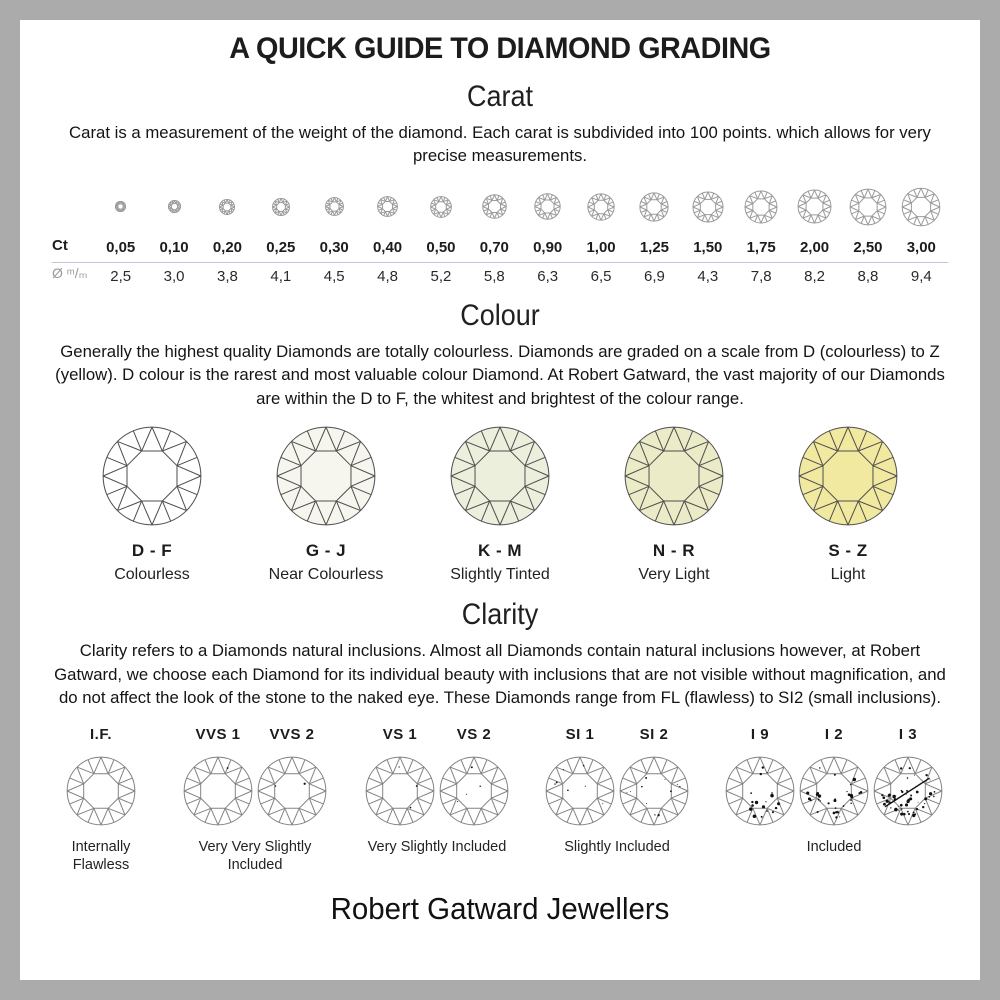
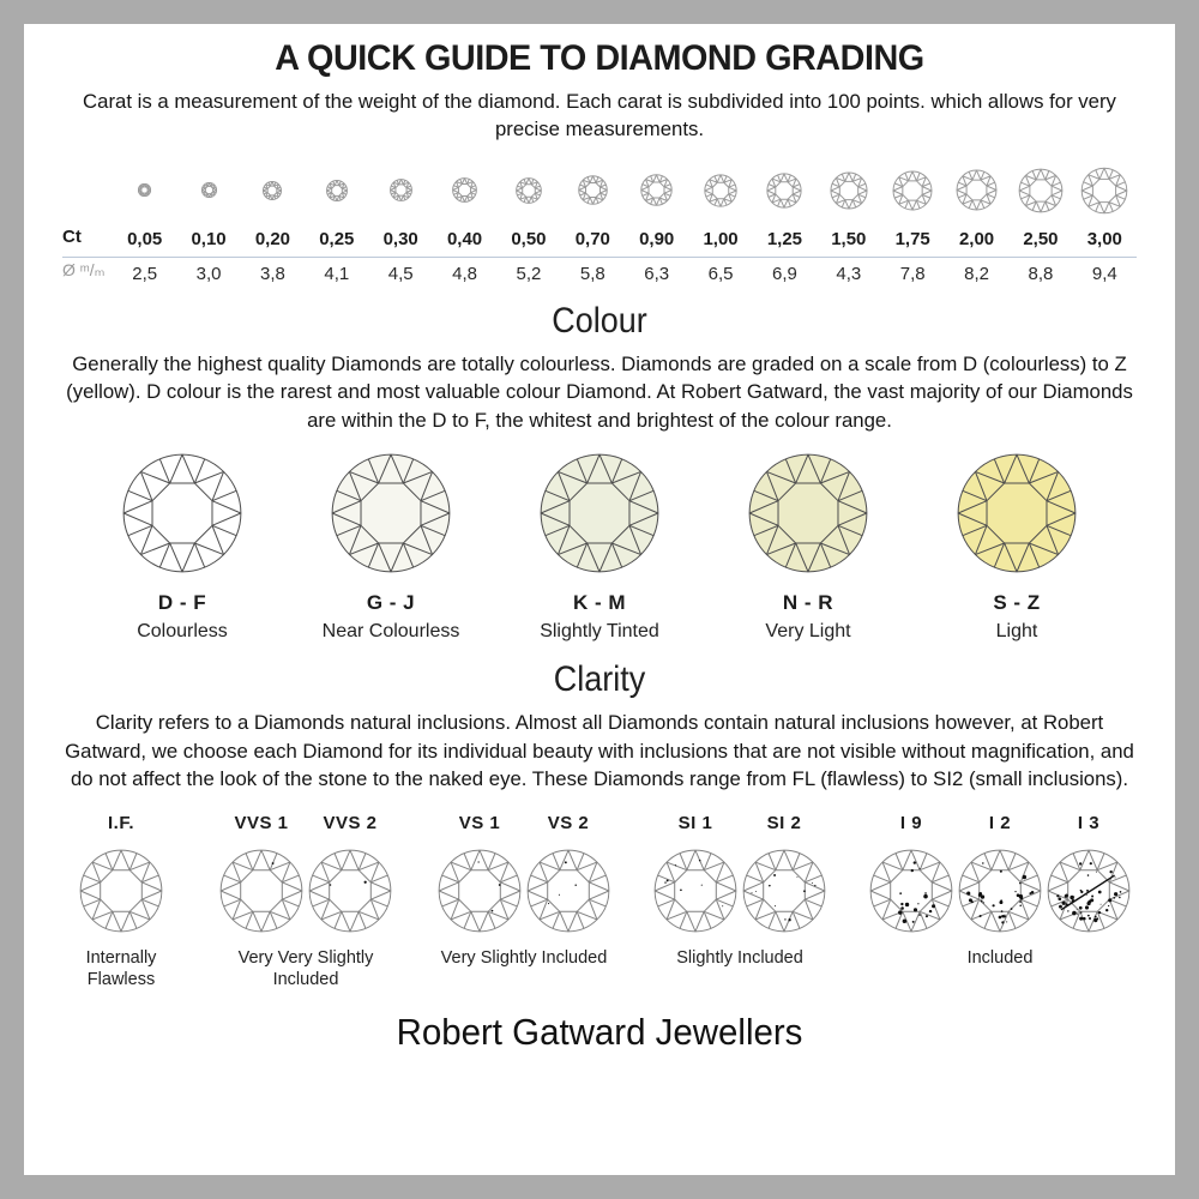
  A QUICK GUIDE TO DIAMOND GRADING
- Carat
  Carat is a measurement of the weight of the diamond. Each carat is subdivided into 100 points. which allows for very precise measurements.
  Ct
  0,05
  0,10
  0,20
  0,25
  0,30
  0,40
  0,50
  0,70
  0,90
  1,00
  1,25
  1,50
  1,75
  2,00
  2,50
  3,00
  Ø ᵐ/ₘ
  2,5
  3,0
  3,8
  4,1
  4,5
  4,8
  5,2
  5,8
  6,3
  6,5
  6,9
  4,3
  7,8
  8,2
  8,8
  9,4
  Colour
  Generally the highest quality Diamonds are totally colourless. Diamonds are graded on a scale from D (colourless) to Z (yellow). D colour is the rarest and most valuable colour Diamond. At Robert Gatward, the vast majority of our Diamonds are within the D to F, the whitest and brightest of the colour range.
  D - F
  Colourless
  G - J
  Near Colourless
  K - M
  Slightly Tinted
  N - R
  Very Light
  S - Z
  Light
  Clarity
  Clarity refers to a Diamonds natural inclusions. Almost all Diamonds contain natural inclusions however, at Robert Gatward, we choose each Diamond for its individual beauty with inclusions that are not visible without magnification, and do not affect the look of the stone to the naked eye. These Diamonds range from FL (flawless) to SI2 (small inclusions).
  I.F.
  Internally Flawless
  VVS 1
  VVS 2
  Very Very Slightly Included
  VS 1
  VS 2
  Very Slightly Included
  SI 1
  SI 2
  Slightly Included
  I 9
  I 2
  I 3
  Included
  Robert Gatward Jewellers
